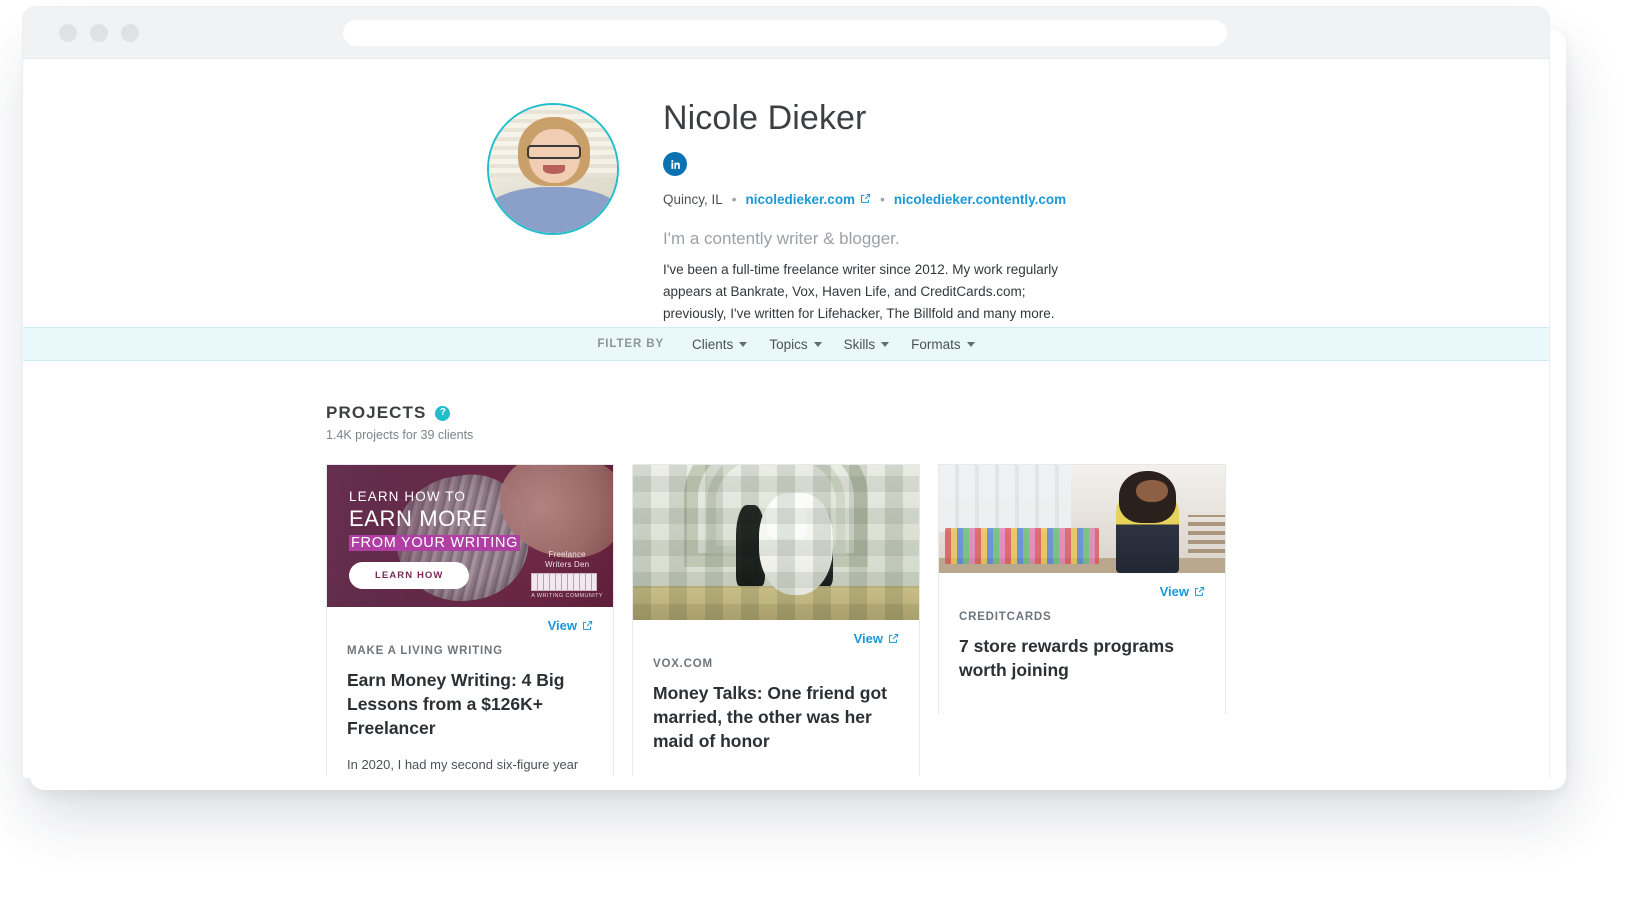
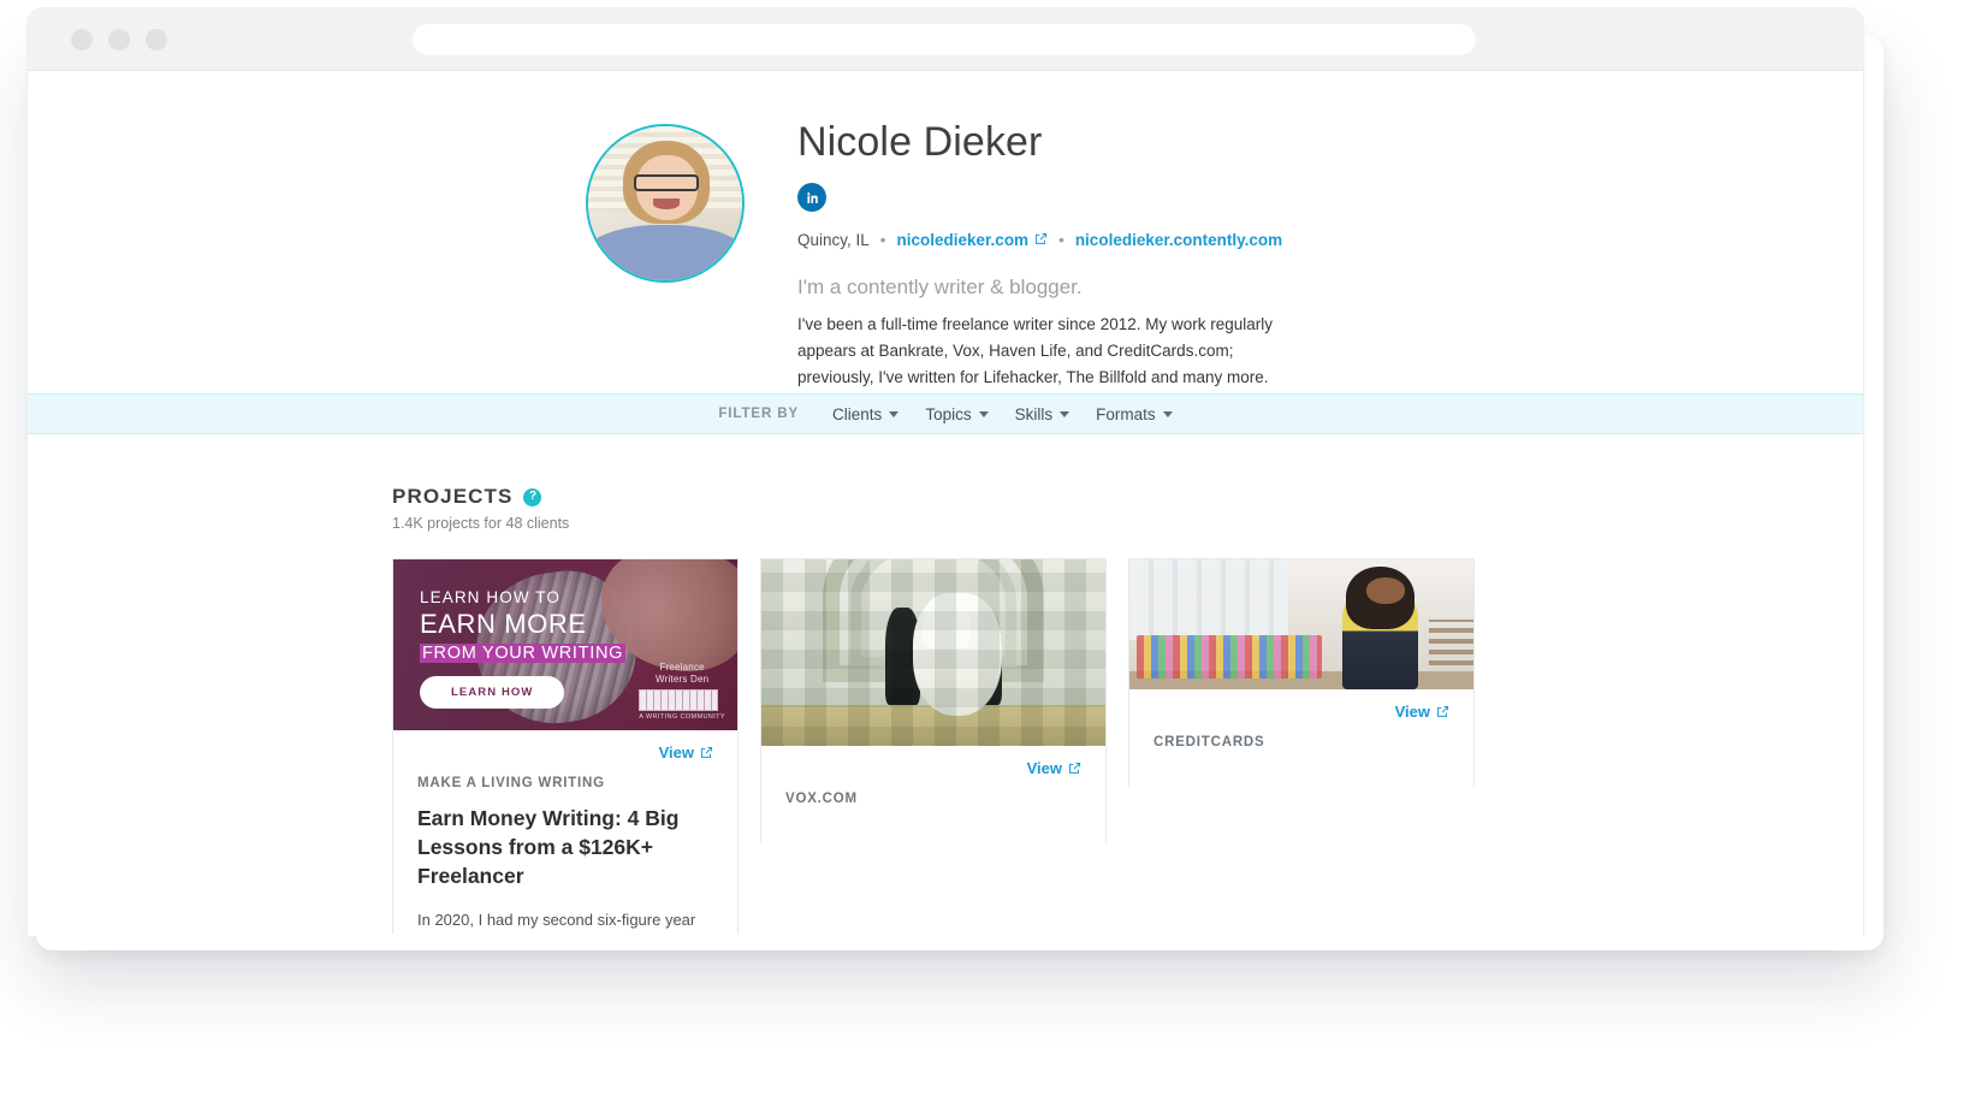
  Nicole Dieker
  Quincy, IL
  •
  nicoledieker.com
  •
  nicoledieker.contently.com
  I'm a contently writer & blogger.
  I've been a full-time freelance writer since 2012. My work regularly appears at Bankrate, Vox, Haven Life, and CreditCards.com; previously, I've written for Lifehacker, The Billfold and many more.
  FILTER BY
  Clients
  Topics
  Skills
  Formats
  PROJECTS
  ?
- 1.4K projects for 39 clients
+ 1.4K projects for 48 clients
  LEARN HOW TO
  EARN MORE
  FROM YOUR WRITING
  LEARN HOW
  Freelance
  Writers Den
  View
  MAKE A LIVING WRITING
  Earn Money Writing: 4 Big Lessons from a $126K+ Freelancer
  View
  VOX.COM
- Money Talks: One friend got married, the other was her maid of honor
  View
  CREDITCARDS
- 7 store rewards programs worth joining
